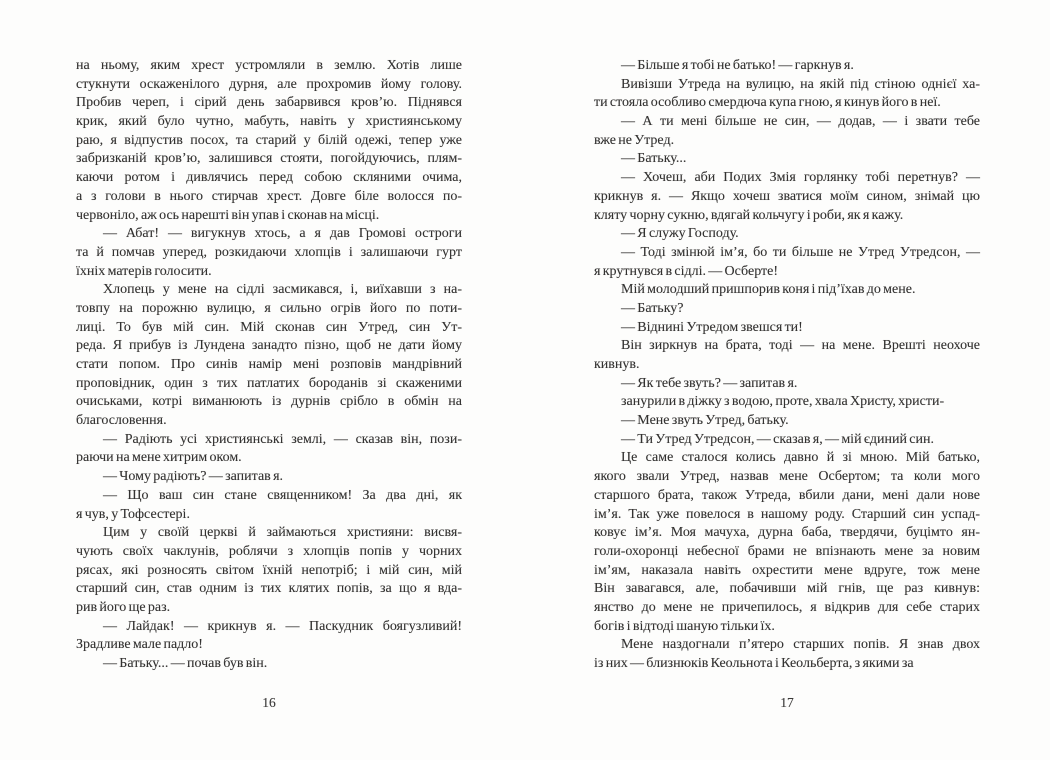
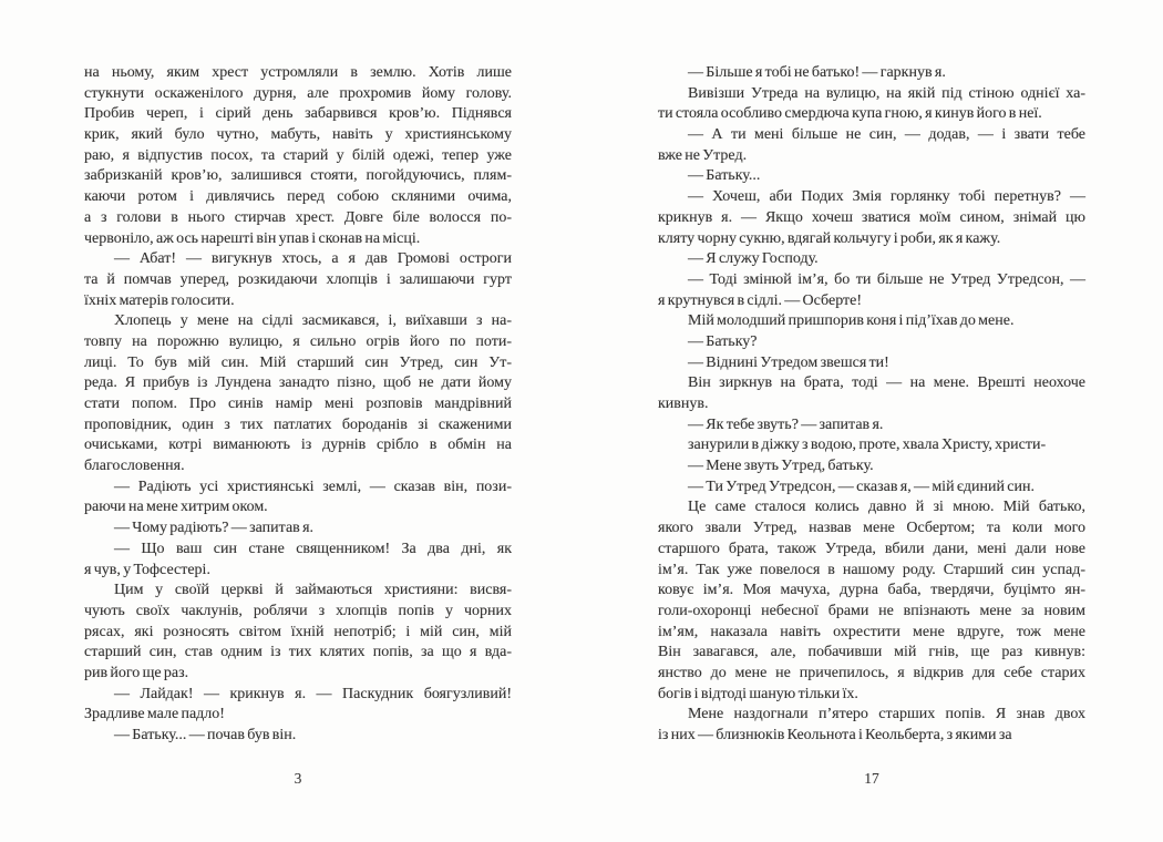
  на ньому, яким хрест устромляли в землю. Хотів лише
  стукнути оскаженілого дурня, але прохромив йому голову.
  Пробив череп, і сірий день забарвився кров’ю. Піднявся
  крик, який було чутно, мабуть, навіть у християнському
  раю, я відпустив посох, та старий у білій одежі, тепер уже
  забризканій кров’ю, залишився стояти, погойдуючись, плям-
  каючи ротом і дивлячись перед собою скляними очима,
  а з голови в нього стирчав хрест. Довге біле волосся по-
  червоніло, аж ось нарешті він упав і сконав на місці.
  — Абат! — вигукнув хтось, а я дав Громові остроги
  та й помчав уперед, розкидаючи хлопців і залишаючи гурт
  їхніх матерів голосити.
  Хлопець у мене на сідлі засмикався, і, виїхавши з на-
  товпу на порожню вулицю, я сильно огрів його по поти-
- лиці. То був мій син. Мій сконав син Утред, син Ут-
+ лиці. То був мій син. Мій старший син Утред, син Ут-
  реда. Я прибув із Лундена занадто пізно, щоб не дати йому
  стати попом. Про синів намір мені розповів мандрівний
  проповідник, один з тих патлатих бороданів зі скаженими
  очиськами, котрі виманюють із дурнів срібло в обмін на
  благословення.
  — Радіють усі християнські землі, — сказав він, пози-
  раючи на мене хитрим оком.
  — Чому радіють? — запитав я.
  — Що ваш син стане священником! За два дні, як
  я чув, у Тофсестері.
  Цим у своїй церкві й займаються християни: висвя-
  чують своїх чаклунів, роблячи з хлопців попів у чорних
  рясах, які розносять світом їхній непотріб; і мій син, мій
  старший син, став одним із тих клятих попів, за що я вда-
  рив його ще раз.
  — Лайдак! — крикнув я. — Паскудник боягузливий!
  Зрадливе мале падло!
  — Батьку... — почав був він.
- 16
+ 3
  — Більше я тобі не батько! — гаркнув я.
  Вивізши Утреда на вулицю, на якій під стіною однієї ха-
  ти стояла особливо смердюча купа гною, я кинув його в неї.
  — А ти мені більше не син, — додав, — і звати тебе
  вже не Утред.
  — Батьку...
  — Хочеш, аби Подих Змія горлянку тобі перетнув? —
  крикнув я. — Якщо хочеш зватися моїм сином, знімай цю
  кляту чорну сукню, вдягай кольчугу і роби, як я кажу.
  — Я служу Господу.
  — Тоді змінюй ім’я, бо ти більше не Утред Утредсон, —
  я крутнувся в сідлі. — Осберте!
  Мій молодший пришпорив коня і під’їхав до мене.
  — Батьку?
  — Віднині Утредом звешся ти!
  Він зиркнув на брата, тоді — на мене. Врешті неохоче
  кивнув.
  — Як тебе звуть? — запитав я.
  занурили в діжку з водою, проте, хвала Христу, христи-
  — Мене звуть Утред, батьку.
  — Ти Утред Утредсон, — сказав я, — мій єдиний син.
  Це саме сталося колись давно й зі мною. Мій батько,
  якого звали Утред, назвав мене Осбертом; та коли мого
  старшого брата, також Утреда, вбили дани, мені дали нове
  ім’я. Так уже повелося в нашому роду. Старший син успад-
  ковує ім’я. Моя мачуха, дурна баба, твердячи, буцімто ян-
  голи-охоронці небесної брами не впізнають мене за новим
  ім’ям, наказала навіть охрестити мене вдруге, тож мене
  Він завагався, але, побачивши мій гнів, ще раз кивнув:
  янство до мене не причепилось, я відкрив для себе старих
  богів і відтоді шаную тільки їх.
  Мене наздогнали п’ятеро старших попів. Я знав двох
  із них — близнюків Кеольнота і Кеольберта, з якими за
  17
